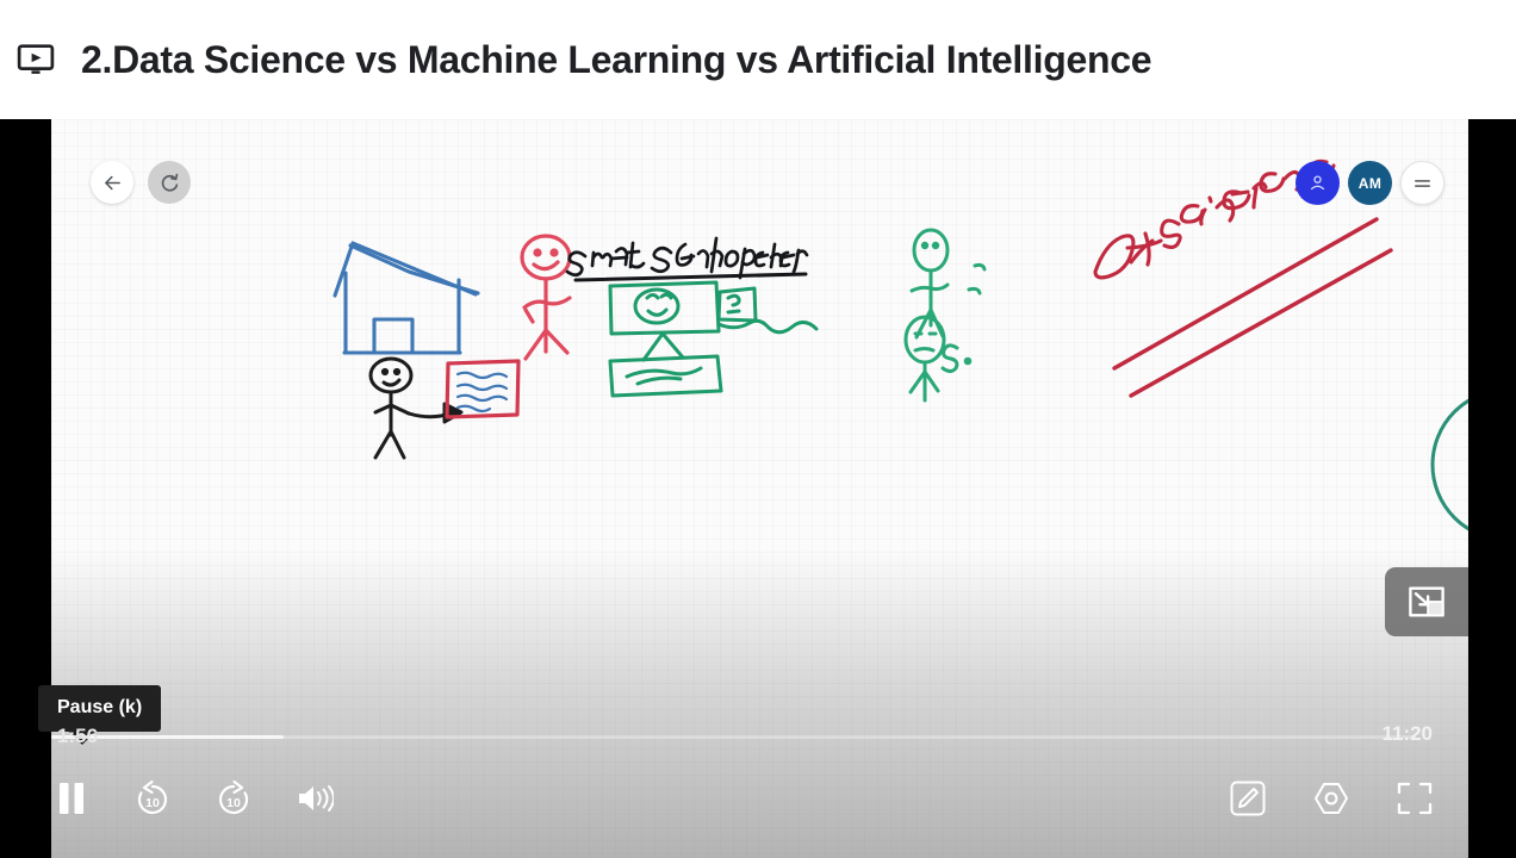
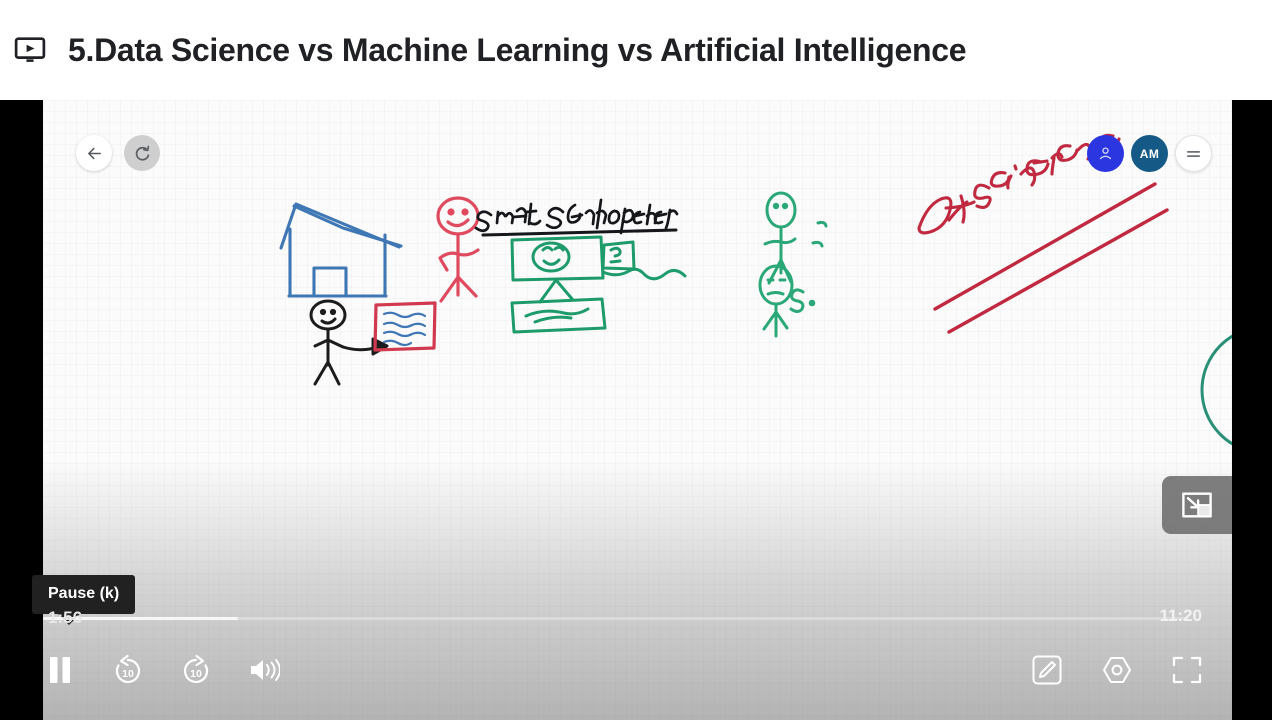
- 2.Data Science vs Machine Learning vs Artificial Intelligence
+ 5.Data Science vs Machine Learning vs Artificial Intelligence
  AM
  Pause (k)
  1:56
  11:20
  10
  10
